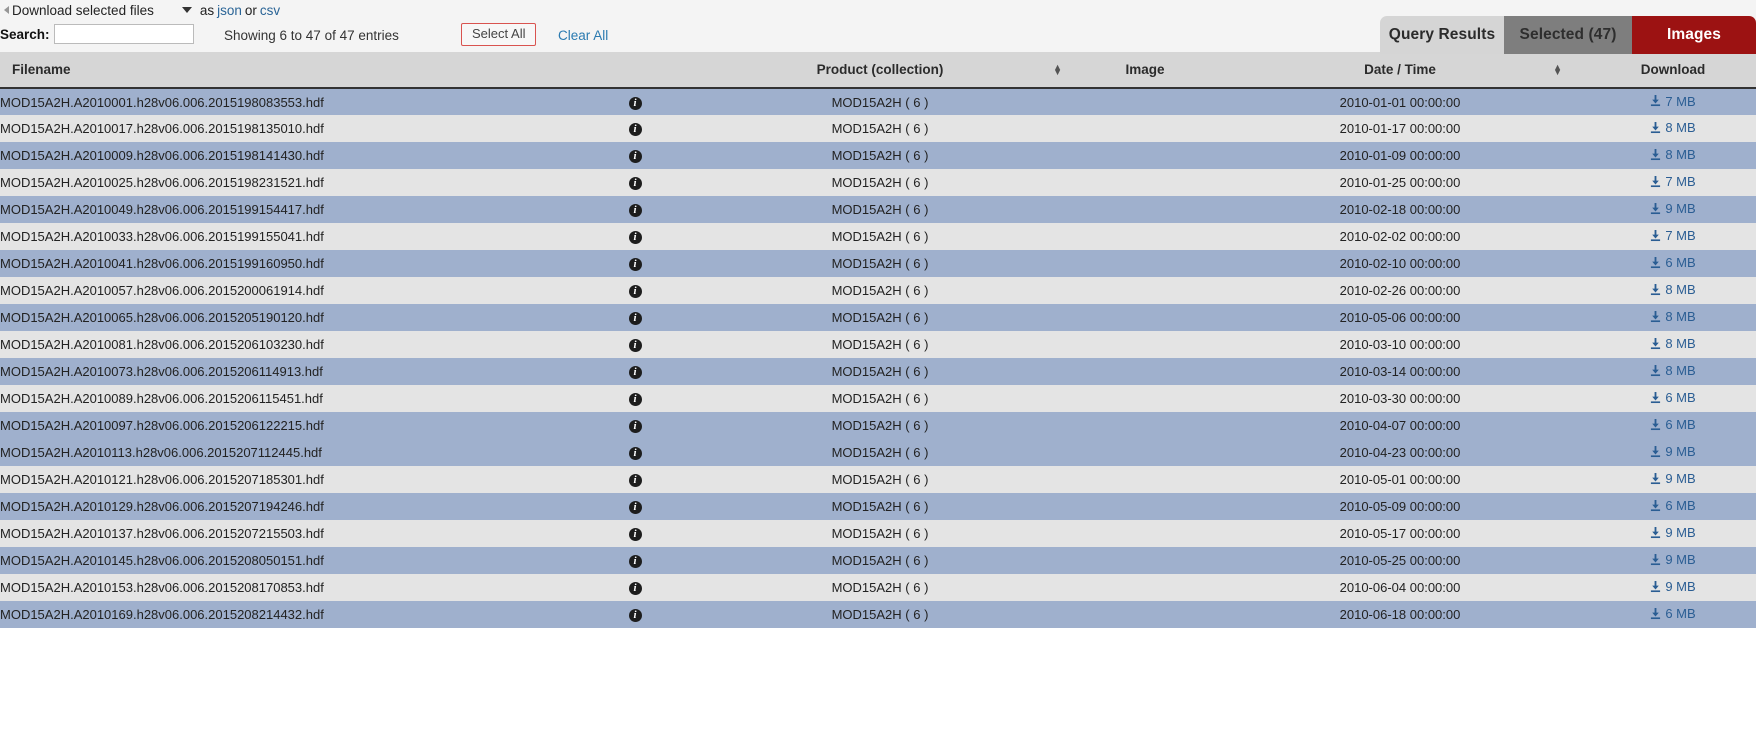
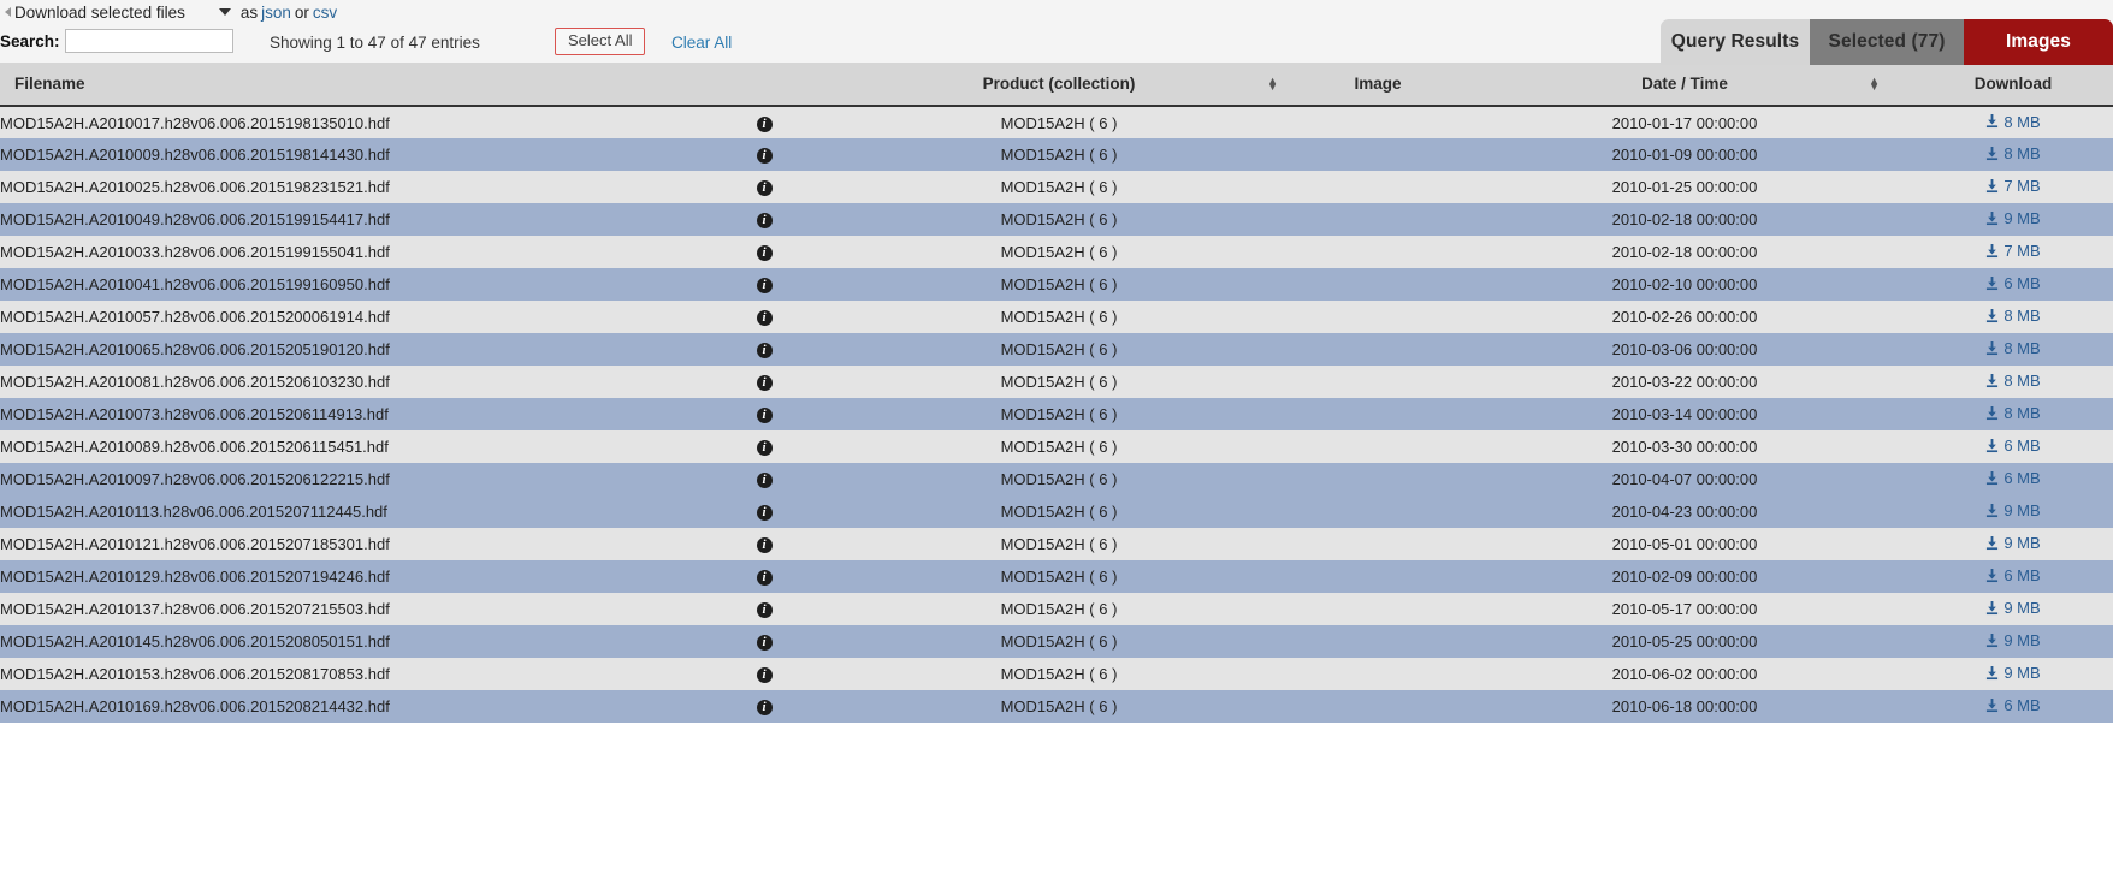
  Download selected files
  as
  json
  or
  csv
  Search:
- Showing 6 to 47 of 47 entries
+ Showing 1 to 47 of 47 entries
  Select All
  Clear All
  Query Results
- Selected (47)
+ Selected (77)
  Images
  Filename		Product (collection) ▲▼	Image	Date / Time ▲▼	Download
- MOD15A2H.A2010001.h28v06.006.2015198083553.hdf	i	MOD15A2H ( 6 )		2010-01-01 00:00:00	7 MB
  MOD15A2H.A2010017.h28v06.006.2015198135010.hdf	i	MOD15A2H ( 6 )		2010-01-17 00:00:00	8 MB
  MOD15A2H.A2010009.h28v06.006.2015198141430.hdf	i	MOD15A2H ( 6 )		2010-01-09 00:00:00	8 MB
  MOD15A2H.A2010025.h28v06.006.2015198231521.hdf	i	MOD15A2H ( 6 )		2010-01-25 00:00:00	7 MB
  MOD15A2H.A2010049.h28v06.006.2015199154417.hdf	i	MOD15A2H ( 6 )		2010-02-18 00:00:00	9 MB
- MOD15A2H.A2010033.h28v06.006.2015199155041.hdf	i	MOD15A2H ( 6 )		2010-02-02 00:00:00	7 MB
+ MOD15A2H.A2010033.h28v06.006.2015199155041.hdf	i	MOD15A2H ( 6 )		2010-02-18 00:00:00	7 MB
  MOD15A2H.A2010041.h28v06.006.2015199160950.hdf	i	MOD15A2H ( 6 )		2010-02-10 00:00:00	6 MB
  MOD15A2H.A2010057.h28v06.006.2015200061914.hdf	i	MOD15A2H ( 6 )		2010-02-26 00:00:00	8 MB
- MOD15A2H.A2010065.h28v06.006.2015205190120.hdf	i	MOD15A2H ( 6 )		2010-05-06 00:00:00	8 MB
+ MOD15A2H.A2010065.h28v06.006.2015205190120.hdf	i	MOD15A2H ( 6 )		2010-03-06 00:00:00	8 MB
- MOD15A2H.A2010081.h28v06.006.2015206103230.hdf	i	MOD15A2H ( 6 )		2010-03-10 00:00:00	8 MB
+ MOD15A2H.A2010081.h28v06.006.2015206103230.hdf	i	MOD15A2H ( 6 )		2010-03-22 00:00:00	8 MB
  MOD15A2H.A2010073.h28v06.006.2015206114913.hdf	i	MOD15A2H ( 6 )		2010-03-14 00:00:00	8 MB
  MOD15A2H.A2010089.h28v06.006.2015206115451.hdf	i	MOD15A2H ( 6 )		2010-03-30 00:00:00	6 MB
  MOD15A2H.A2010097.h28v06.006.2015206122215.hdf	i	MOD15A2H ( 6 )		2010-04-07 00:00:00	6 MB
  MOD15A2H.A2010113.h28v06.006.2015207112445.hdf	i	MOD15A2H ( 6 )		2010-04-23 00:00:00	9 MB
  MOD15A2H.A2010121.h28v06.006.2015207185301.hdf	i	MOD15A2H ( 6 )		2010-05-01 00:00:00	9 MB
- MOD15A2H.A2010129.h28v06.006.2015207194246.hdf	i	MOD15A2H ( 6 )		2010-05-09 00:00:00	6 MB
+ MOD15A2H.A2010129.h28v06.006.2015207194246.hdf	i	MOD15A2H ( 6 )		2010-02-09 00:00:00	6 MB
  MOD15A2H.A2010137.h28v06.006.2015207215503.hdf	i	MOD15A2H ( 6 )		2010-05-17 00:00:00	9 MB
  MOD15A2H.A2010145.h28v06.006.2015208050151.hdf	i	MOD15A2H ( 6 )		2010-05-25 00:00:00	9 MB
- MOD15A2H.A2010153.h28v06.006.2015208170853.hdf	i	MOD15A2H ( 6 )		2010-06-04 00:00:00	9 MB
+ MOD15A2H.A2010153.h28v06.006.2015208170853.hdf	i	MOD15A2H ( 6 )		2010-06-02 00:00:00	9 MB
  MOD15A2H.A2010169.h28v06.006.2015208214432.hdf	i	MOD15A2H ( 6 )		2010-06-18 00:00:00	6 MB
